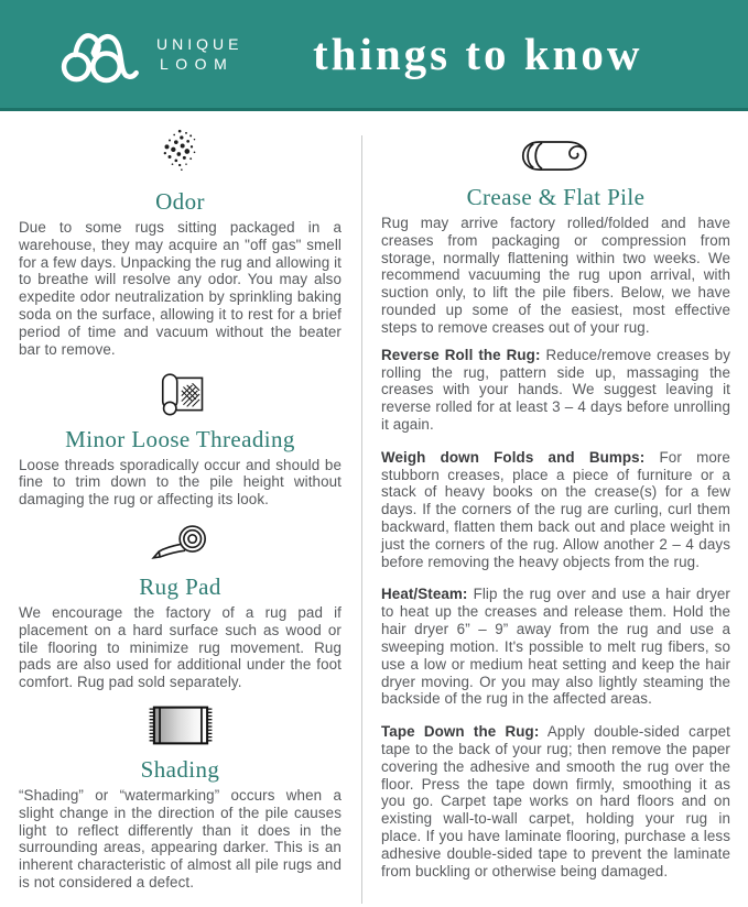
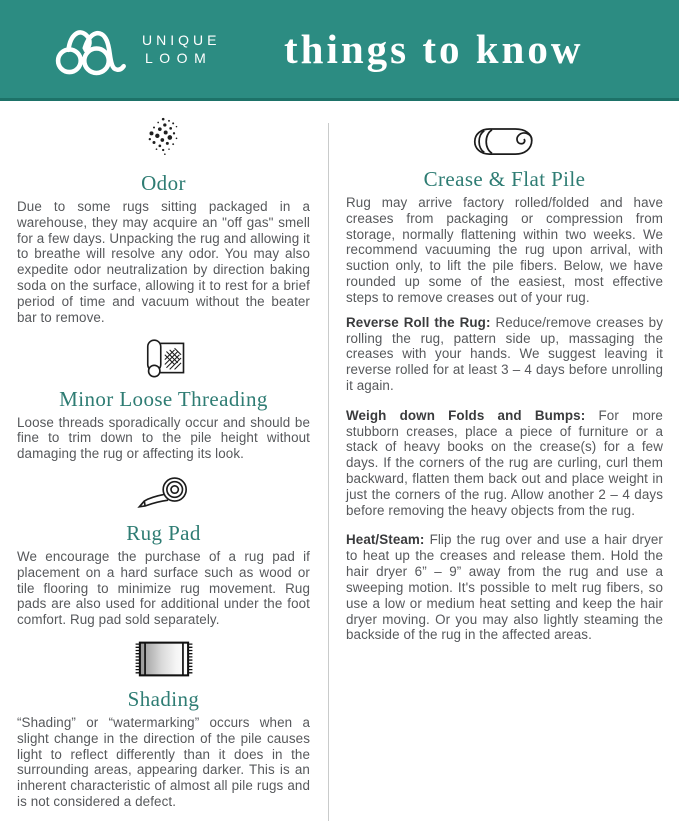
  UNIQUE
  LOOM
  things to know
  Odor
- Due to some rugs sitting packaged in a warehouse, they may acquire an "off gas" smell for a few days. Unpacking the rug and allowing it to breathe will resolve any odor. You may also expedite odor neutralization by sprinkling baking soda on the surface, allowing it to rest for a brief period of time and vacuum without the beater bar to remove.
+ Due to some rugs sitting packaged in a warehouse, they may acquire an "off gas" smell for a few days. Unpacking the rug and allowing it to breathe will resolve any odor. You may also expedite odor neutralization by direction baking soda on the surface, allowing it to rest for a brief period of time and vacuum without the beater bar to remove.
  Minor Loose Threading
  Loose threads sporadically occur and should be fine to trim down to the pile height without damaging the rug or affecting its look.
  Rug Pad
- We encourage the factory of a rug pad if placement on a hard surface such as wood or tile flooring to minimize rug movement. Rug pads are also used for additional under the foot comfort. Rug pad sold separately.
+ We encourage the purchase of a rug pad if placement on a hard surface such as wood or tile flooring to minimize rug movement. Rug pads are also used for additional under the foot comfort. Rug pad sold separately.
  Shading
  “Shading” or “watermarking” occurs when a slight change in the direction of the pile causes light to reflect differently than it does in the surrounding areas, appearing darker. This is an inherent characteristic of almost all pile rugs and is not considered a defect.
  Crease & Flat Pile
  Rug may arrive factory rolled/folded and have creases from packaging or compression from storage, normally flattening within two weeks. We recommend vacuuming the rug upon arrival, with suction only, to lift the pile fibers. Below, we have rounded up some of the easiest, most effective steps to remove creases out of your rug.
  Reverse Roll the Rug: Reduce/remove creases by rolling the rug, pattern side up, massaging the creases with your hands. We suggest leaving it reverse rolled for at least 3 – 4 days before unrolling it again.
  Weigh down Folds and Bumps: For more stubborn creases, place a piece of furniture or a stack of heavy books on the crease(s) for a few days. If the corners of the rug are curling, curl them backward, flatten them back out and place weight in just the corners of the rug. Allow another 2 – 4 days before removing the heavy objects from the rug.
  Heat/Steam: Flip the rug over and use a hair dryer to heat up the creases and release them. Hold the hair dryer 6” – 9” away from the rug and use a sweeping motion. It's possible to melt rug fibers, so use a low or medium heat setting and keep the hair dryer moving. Or you may also lightly steaming the backside of the rug in the affected areas.
- Tape Down the Rug: Apply double-sided carpet tape to the back of your rug; then remove the paper covering the adhesive and smooth the rug over the floor. Press the tape down firmly, smoothing it as you go. Carpet tape works on hard floors and on existing wall-to-wall carpet, holding your rug in place. If you have laminate flooring, purchase a less adhesive double-sided tape to prevent the laminate from buckling or otherwise being damaged.
